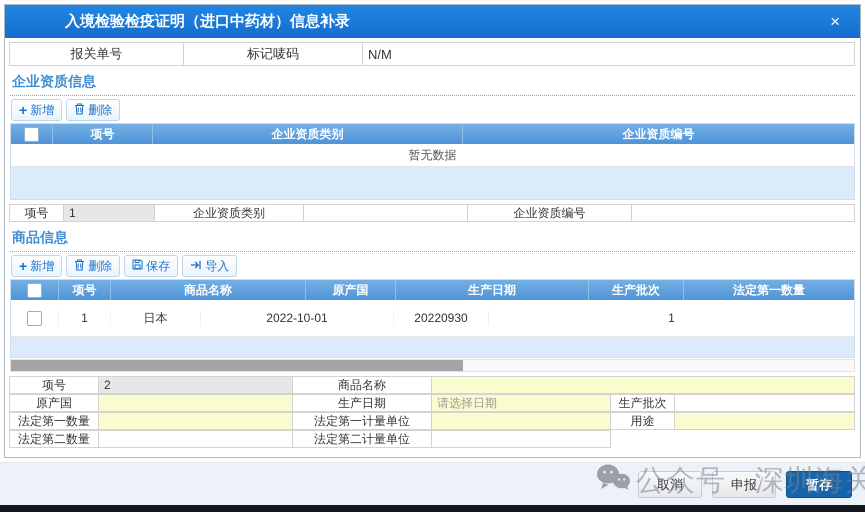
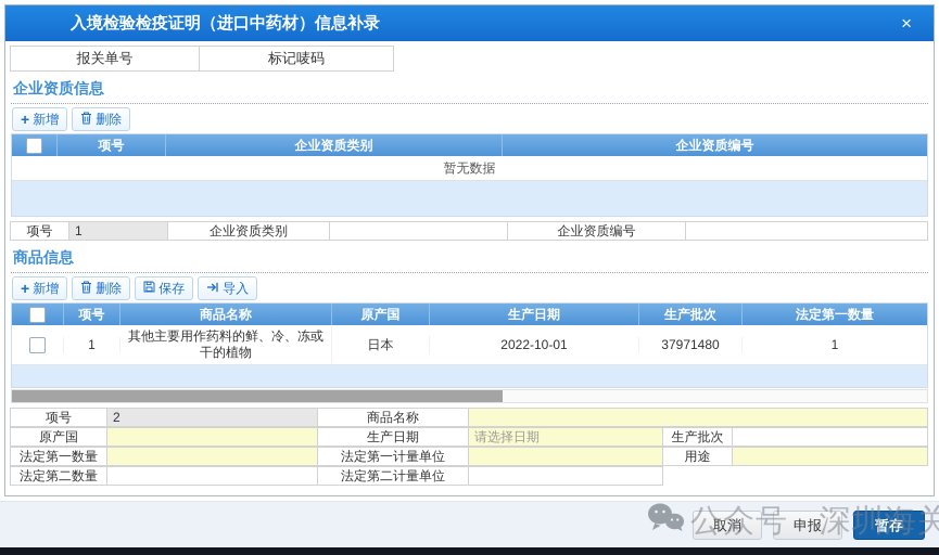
  入境检验检疫证明（进口中药材）信息补录
  ×
  报关单号
  标记唛码
- N/M
  企业资质信息
  +
  新增
  删除
  项号
  企业资质类别
  企业资质编号
  暂无数据
  项号
  1
  企业资质类别
  企业资质编号
  商品信息
  +
  新增
  删除
  保存
  导入
  项号
  商品名称
  原产国
  生产日期
  生产批次
  法定第一数量
  1
+ 其他主要用作药料的鲜、冷、冻或干的植物
  日本
  2022-10-01
- 20220930
+ 37971480
  1
  项号
  2
  商品名称
  原产国
  生产日期
  请选择日期
  生产批次
  法定第一数量
  法定第一计量单位
  用途
  法定第二数量
  法定第二计量单位
  取消
  申报
  暂存
  公众号 · 深圳海关
